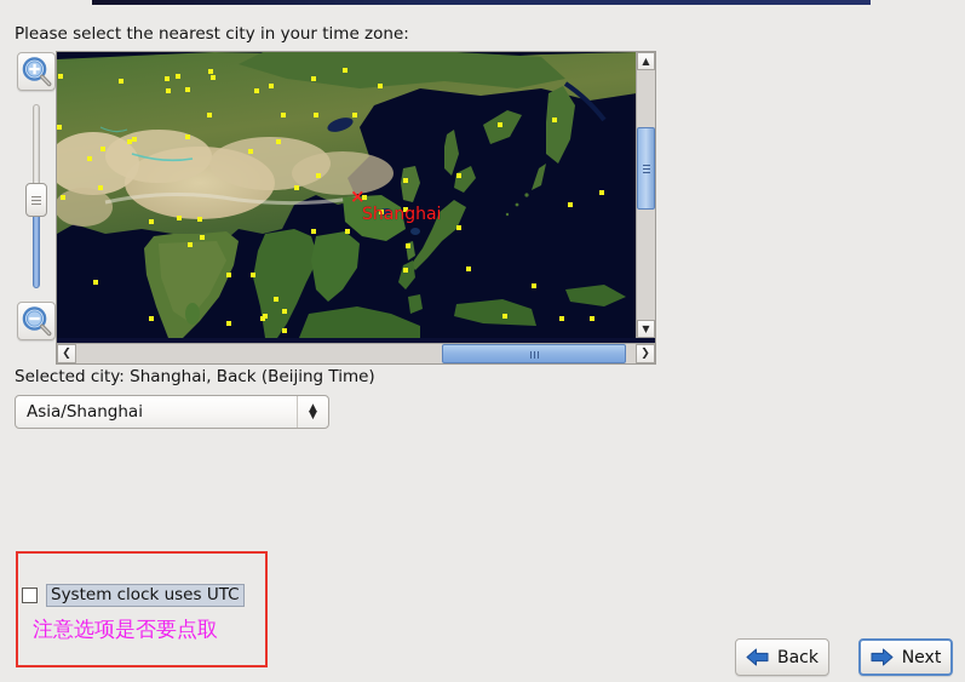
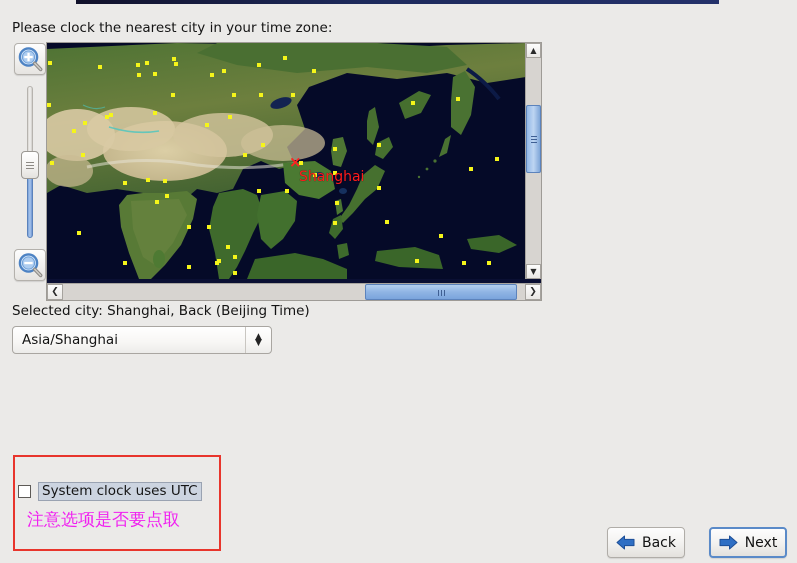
- Please select the nearest city in your time zone:
+ Please clock the nearest city in your time zone:
  ×
  Shanghai
  ▲
  ▼
  ❮
  ❯
  Selected city: Shanghai, Back (Beijing Time)
  Asia/Shanghai
  ▲
  ▼
  System clock uses UTC
  注意选项是否要点取
  Back
  Next
